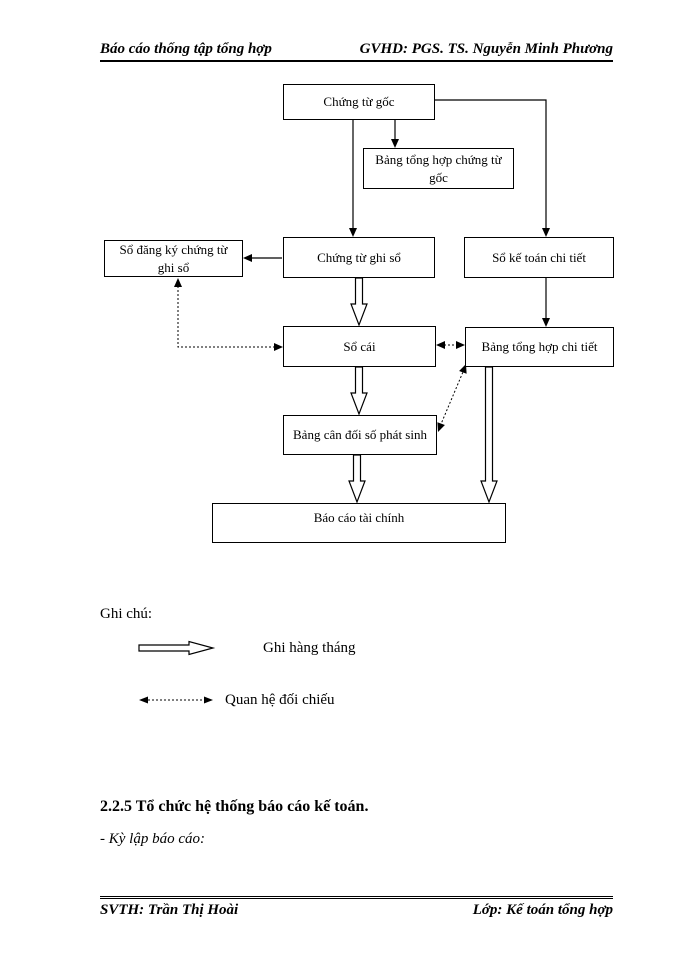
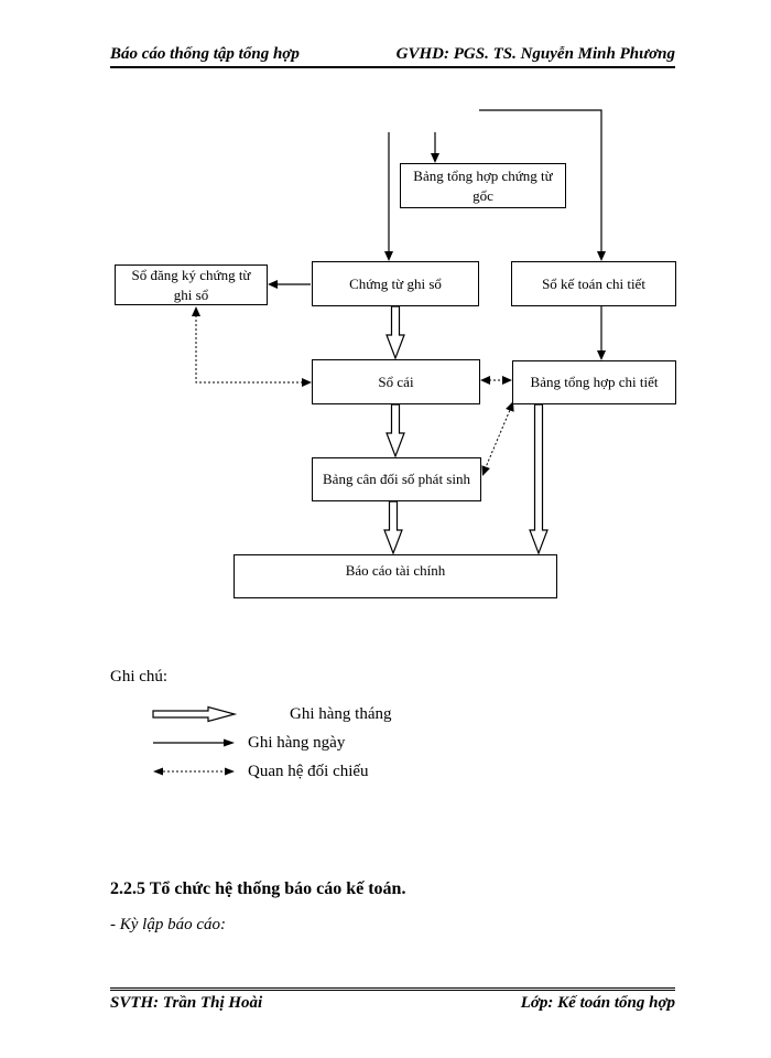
  Báo cáo thống tập tổng hợp
  GVHD: PGS. TS. Nguyễn Minh Phương
- Chứng từ gốc
  Bảng tổng hợp chứng từ gốc
  Sổ đăng ký chứng từ ghi sổ
  Chứng từ ghi sổ
  Sổ kế toán chi tiết
  Sổ cái
  Bảng tổng hợp chi tiết
  Bảng cân đối số phát sinh
  Báo cáo tài chính
  Ghi chú:
  Ghi hàng tháng
+ Ghi hàng ngày
  Quan hệ đối chiếu
  2.2.5 Tổ chức hệ thống báo cáo kế toán.
  - Kỳ lập báo cáo:
  SVTH: Trần Thị Hoài
  Lớp: Kế toán tổng hợp
